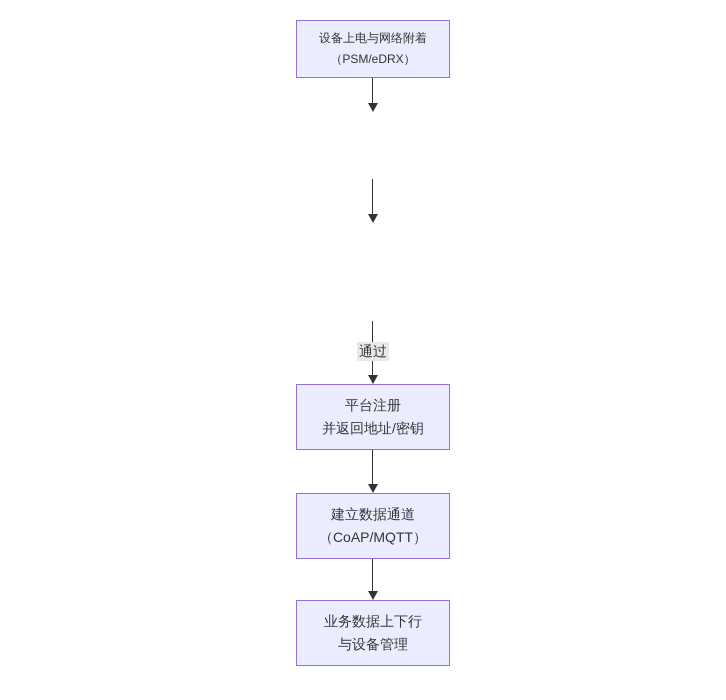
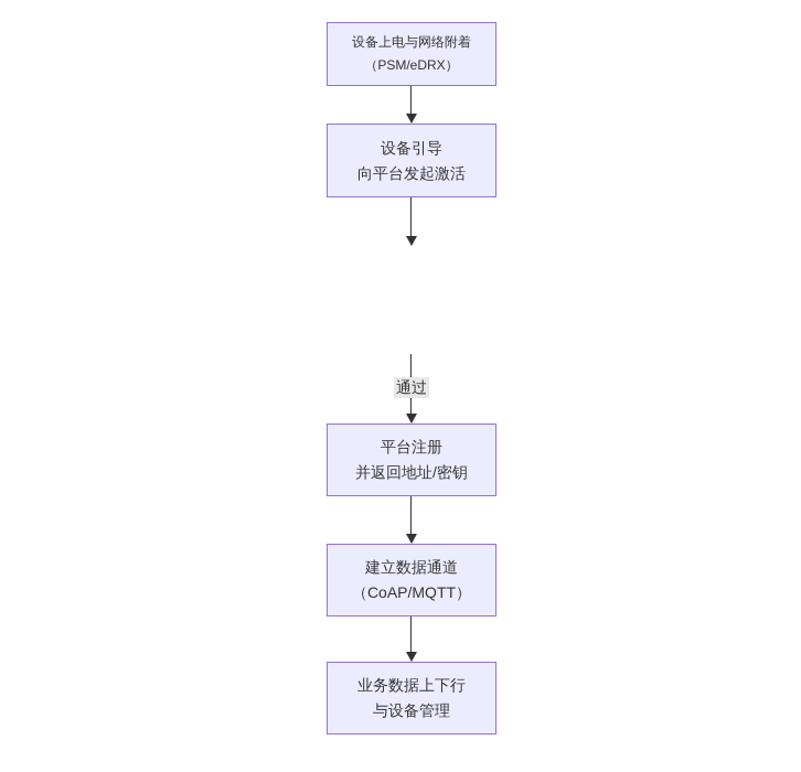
  设备上电与网络附着
  （PSM/eDRX）
+ 设备引导
+ 向平台发起激活
  通过
  平台注册
  并返回地址/密钥
  建立数据通道
  （CoAP/MQTT）
  业务数据上下行
  与设备管理
